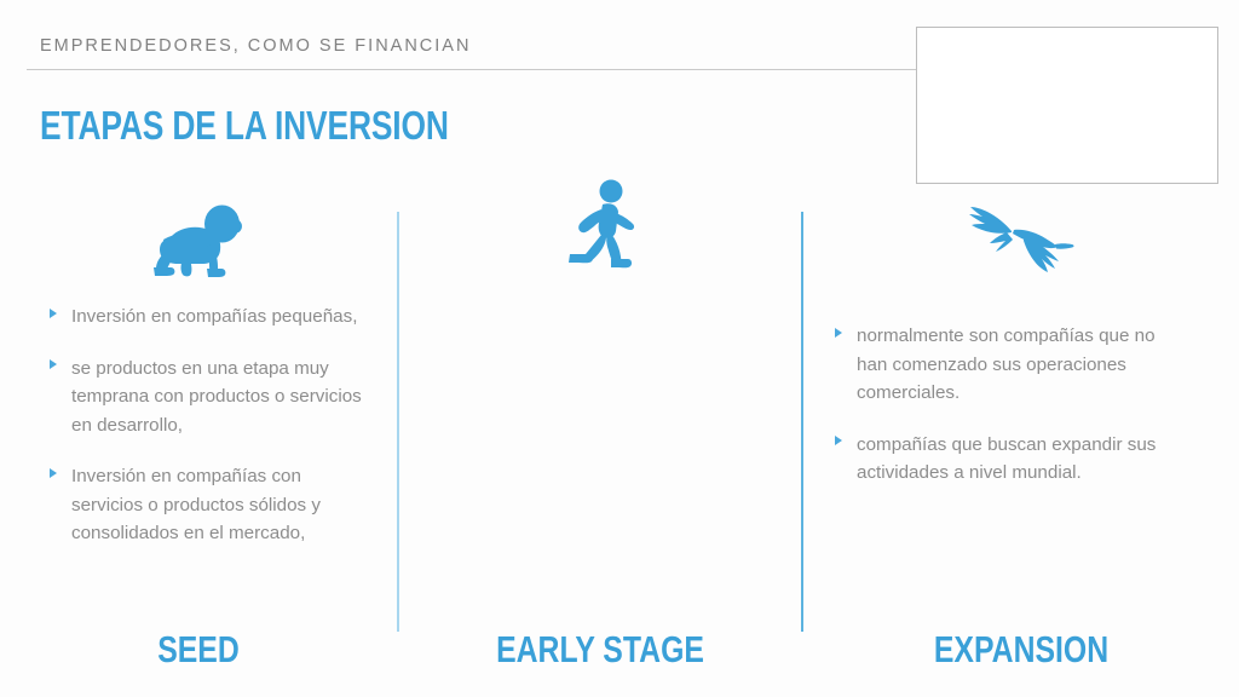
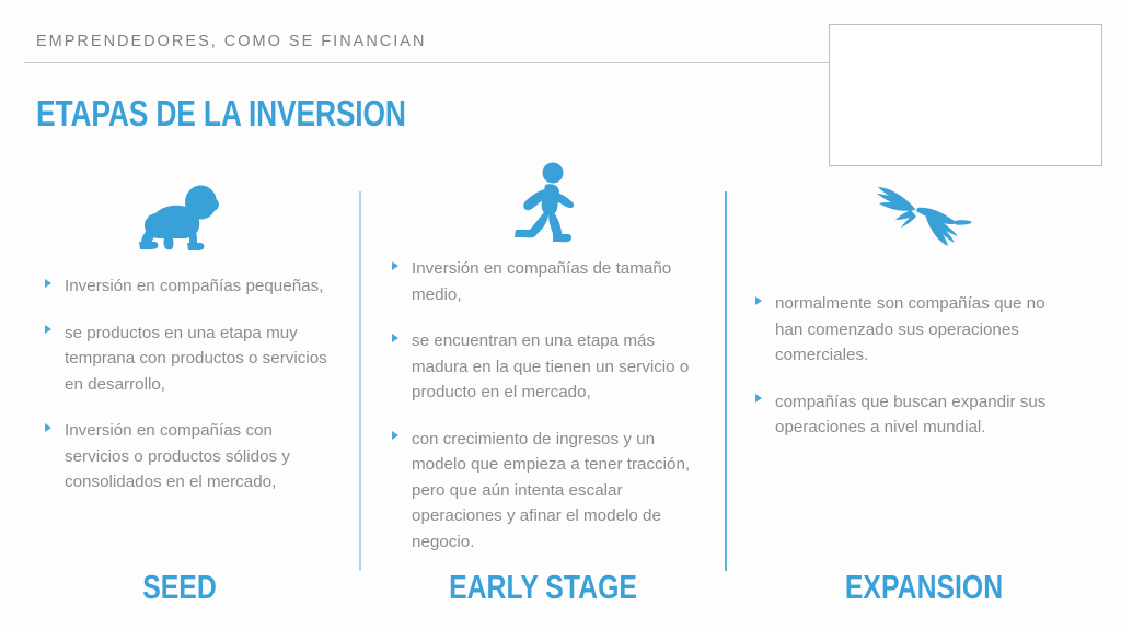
  EMPRENDEDORES, COMO SE FINANCIAN
  ETAPAS DE LA INVERSION
  Inversión en compañías pequeñas,
  se productos en una etapa muy temprana con productos o servicios en desarrollo,
  Inversión en compañías con servicios o productos sólidos y consolidados en el mercado,
+ Inversión en compañías de tamaño medio,
+ se encuentran en una etapa más madura en la que tienen un servicio o producto en el mercado,
+ con crecimiento de ingresos y un modelo que empieza a tener tracción, pero que aún intenta escalar operaciones y afinar el modelo de negocio.
  normalmente son compañías que no han comenzado sus operaciones comerciales.
- compañías que buscan expandir sus actividades a nivel mundial.
+ compañías que buscan expandir sus operaciones a nivel mundial.
  SEED
  EARLY STAGE
  EXPANSION
